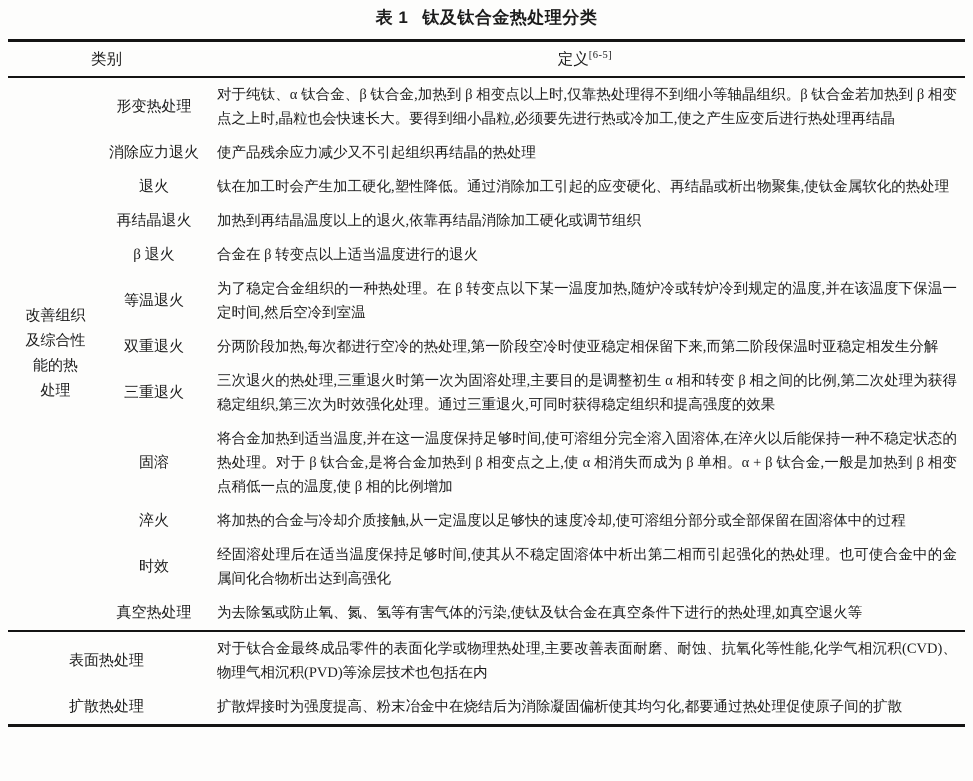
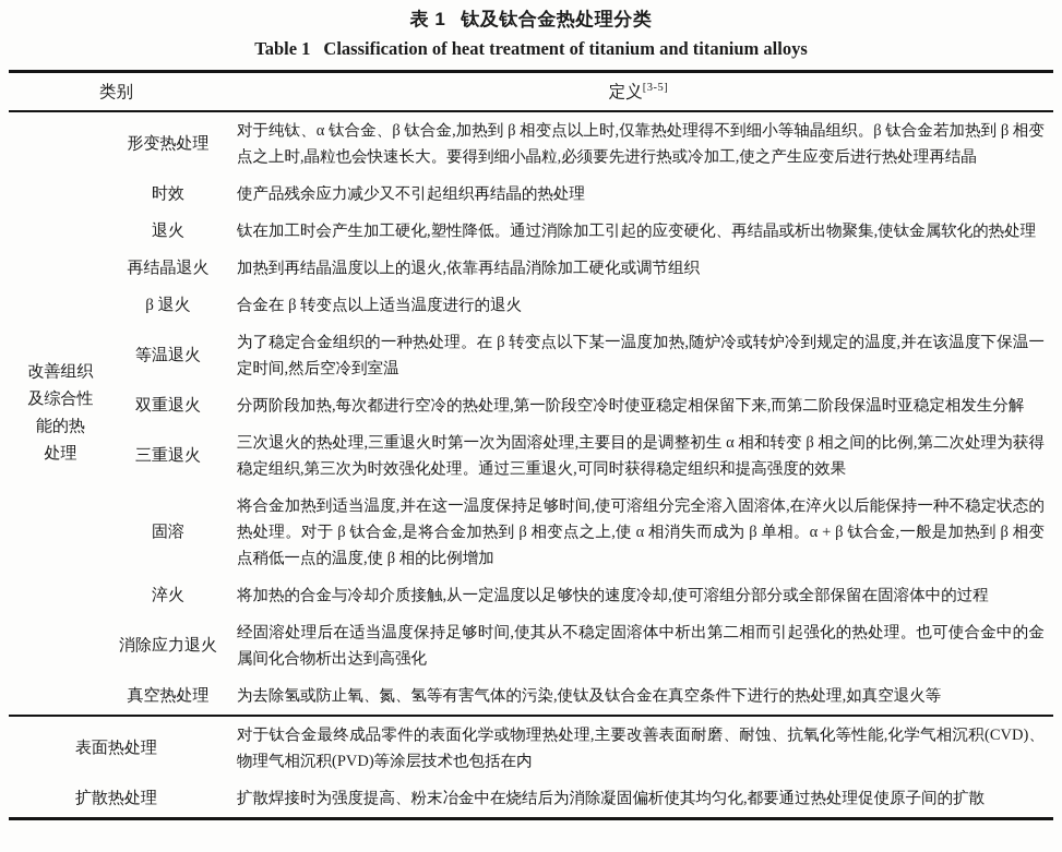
  表 1 钛及钛合金热处理分类
+ Table 1 Classification of heat treatment of titanium and titanium alloys
- 类别	定义[6-5]
+ 类别	定义[3-5]
  改善组织 及综合性 能的热 处理	形变热处理	对于纯钛、α 钛合金、β 钛合金,加热到 β 相变点以上时,仅靠热处理得不到细小等轴晶组织。β 钛合金若加热到 β 相变点之上时,晶粒也会快速长大。要得到细小晶粒,必须要先进行热或冷加工,使之产生应变后进行热处理再结晶
- 消除应力退火	使产品残余应力减少又不引起组织再结晶的热处理
+ 时效	使产品残余应力减少又不引起组织再结晶的热处理
  退火	钛在加工时会产生加工硬化,塑性降低。通过消除加工引起的应变硬化、再结晶或析出物聚集,使钛金属软化的热处理
  再结晶退火	加热到再结晶温度以上的退火,依靠再结晶消除加工硬化或调节组织
  β 退火	合金在 β 转变点以上适当温度进行的退火
  等温退火	为了稳定合金组织的一种热处理。在 β 转变点以下某一温度加热,随炉冷或转炉冷到规定的温度,并在该温度下保温一定时间,然后空冷到室温
  双重退火	分两阶段加热,每次都进行空冷的热处理,第一阶段空冷时使亚稳定相保留下来,而第二阶段保温时亚稳定相发生分解
  三重退火	三次退火的热处理,三重退火时第一次为固溶处理,主要目的是调整初生 α 相和转变 β 相之间的比例,第二次处理为获得稳定组织,第三次为时效强化处理。通过三重退火,可同时获得稳定组织和提高强度的效果
  固溶	将合金加热到适当温度,并在这一温度保持足够时间,使可溶组分完全溶入固溶体,在淬火以后能保持一种不稳定状态的热处理。对于 β 钛合金,是将合金加热到 β 相变点之上,使 α 相消失而成为 β 单相。α + β 钛合金,一般是加热到 β 相变点稍低一点的温度,使 β 相的比例增加
  淬火	将加热的合金与冷却介质接触,从一定温度以足够快的速度冷却,使可溶组分部分或全部保留在固溶体中的过程
- 时效	经固溶处理后在适当温度保持足够时间,使其从不稳定固溶体中析出第二相而引起强化的热处理。也可使合金中的金属间化合物析出达到高强化
+ 消除应力退火	经固溶处理后在适当温度保持足够时间,使其从不稳定固溶体中析出第二相而引起强化的热处理。也可使合金中的金属间化合物析出达到高强化
  真空热处理	为去除氢或防止氧、氮、氢等有害气体的污染,使钛及钛合金在真空条件下进行的热处理,如真空退火等
  表面热处理	对于钛合金最终成品零件的表面化学或物理热处理,主要改善表面耐磨、耐蚀、抗氧化等性能,化学气相沉积(CVD)、物理气相沉积(PVD)等涂层技术也包括在内
  扩散热处理	扩散焊接时为强度提高、粉末冶金中在烧结后为消除凝固偏析使其均匀化,都要通过热处理促使原子间的扩散
